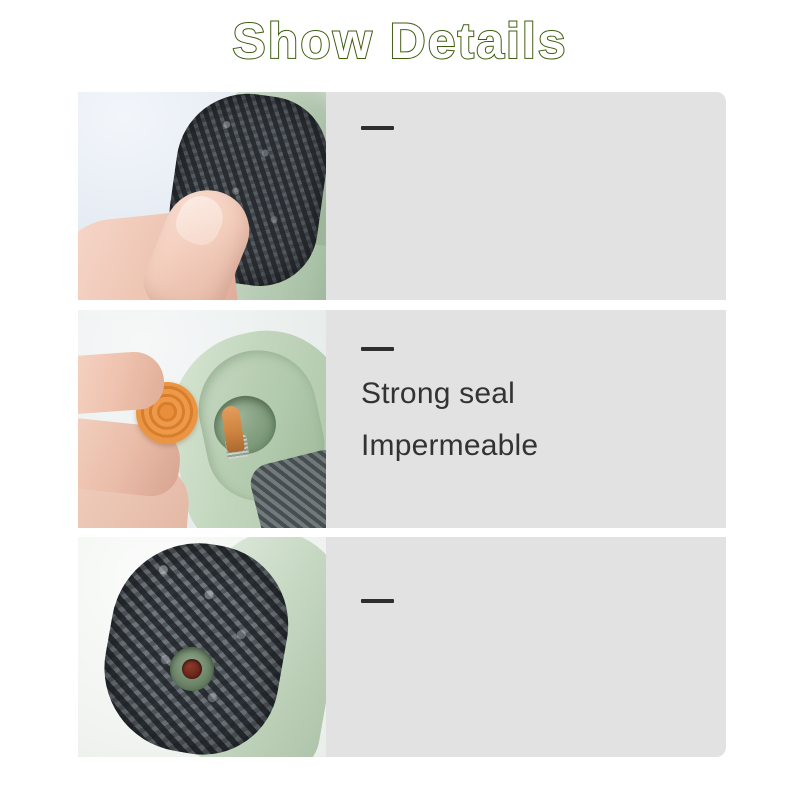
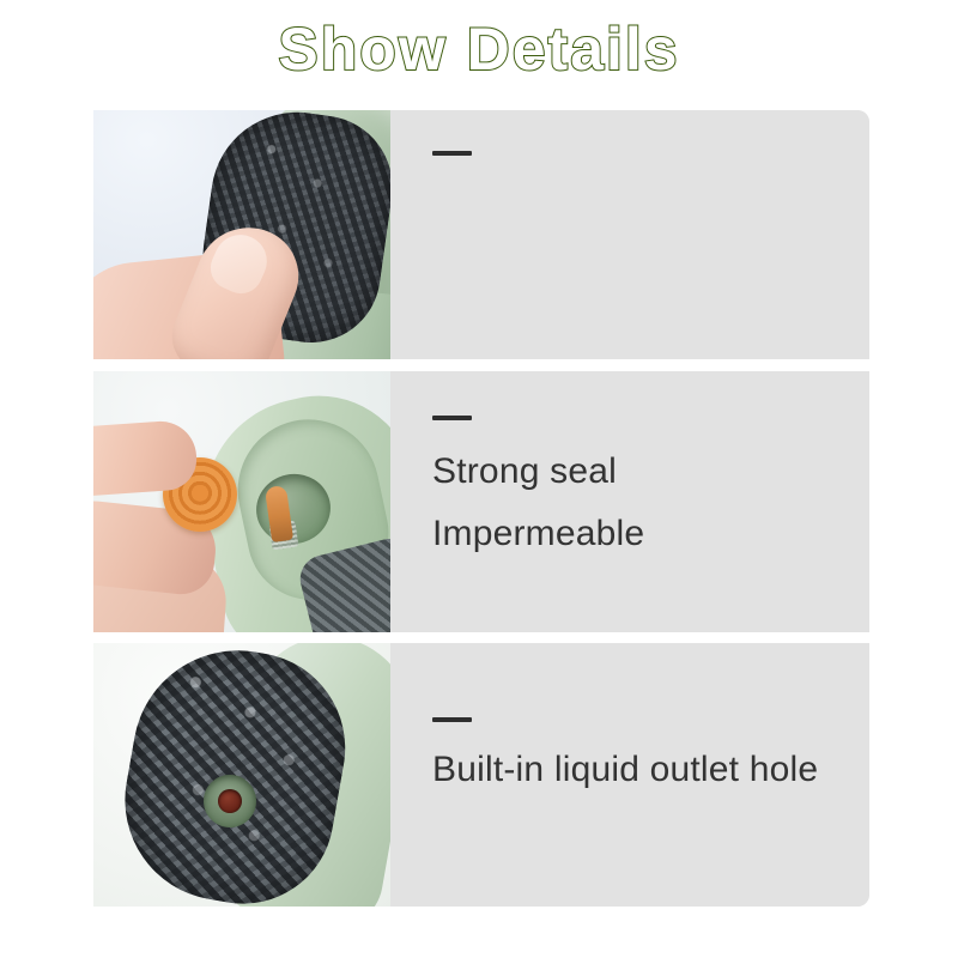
  Show Details
  Strong seal
  Impermeable
+ Built-in liquid outlet hole
